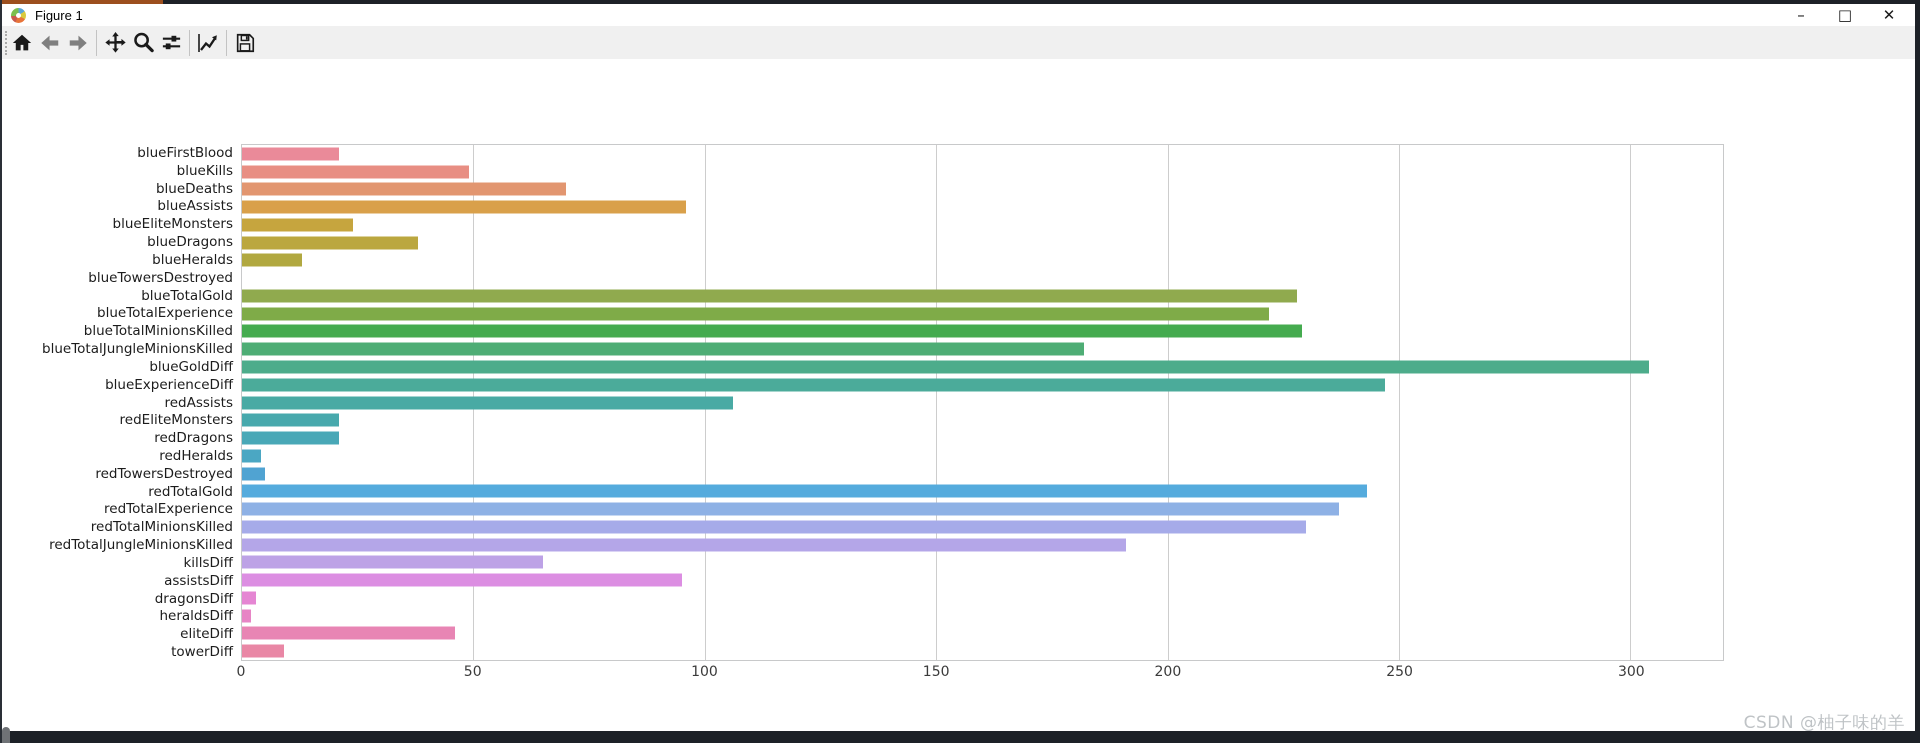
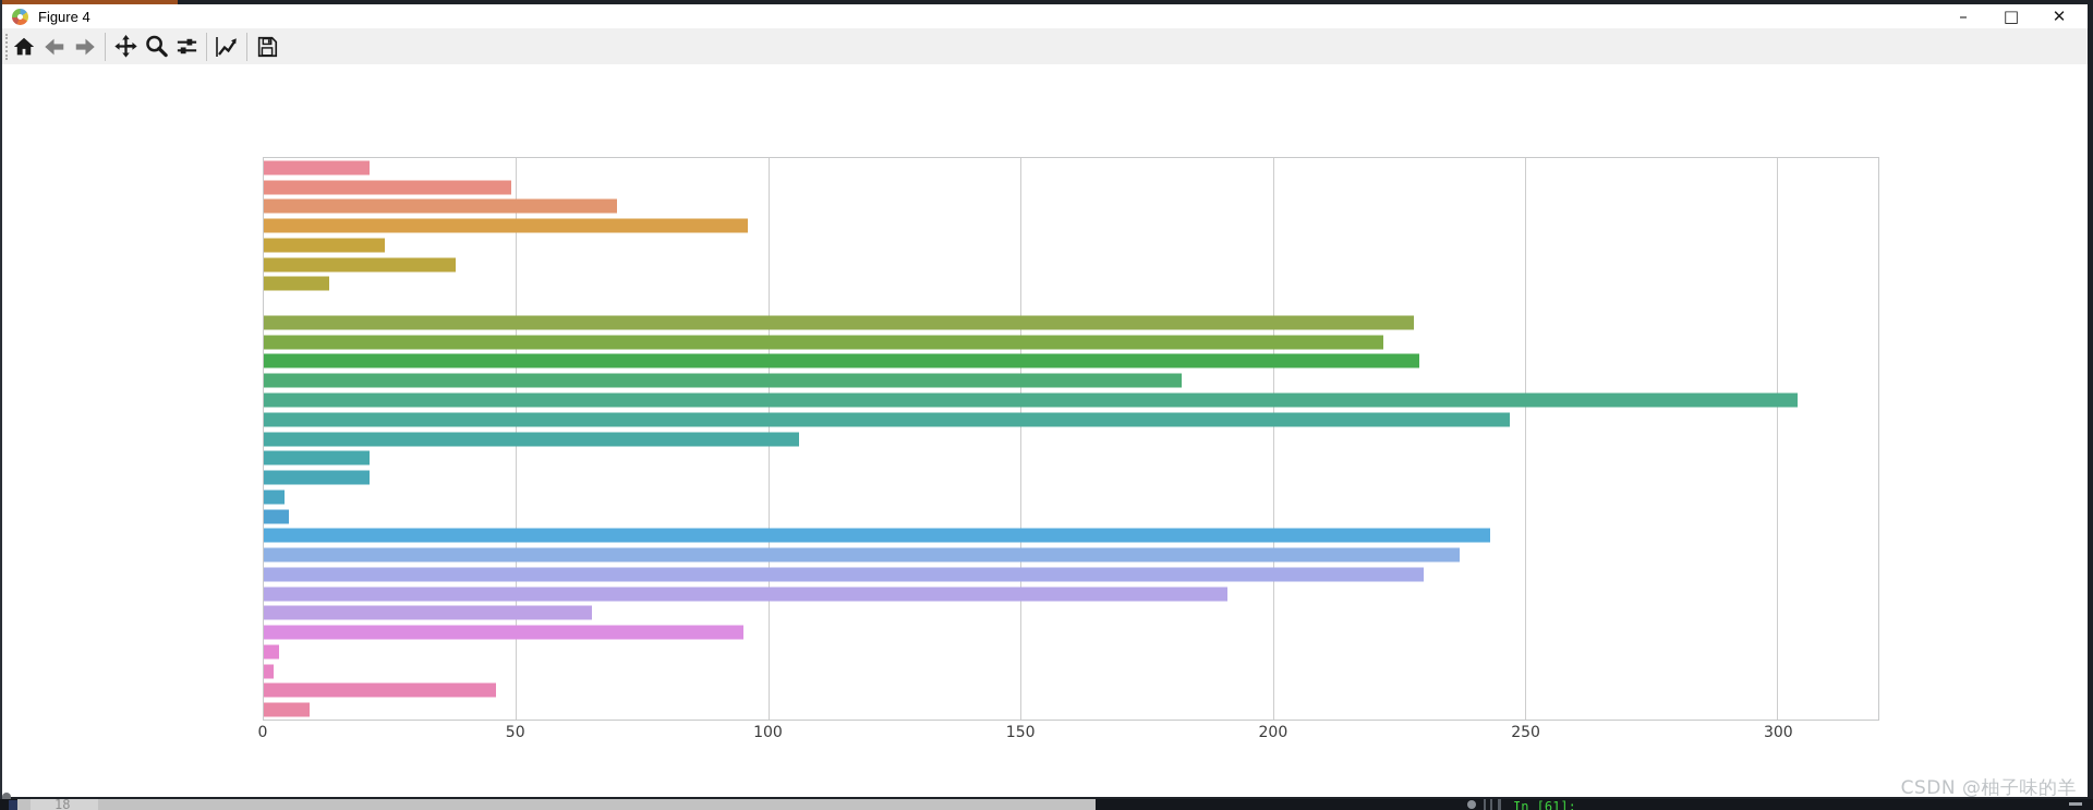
- Figure 1
+ Figure 4
  –
  □
  ✕
- blueFirstBlood
- blueKills
- blueDeaths
- blueAssists
- blueEliteMonsters
- blueDragons
- blueHeralds
- blueTowersDestroyed
- blueTotalGold
- blueTotalExperience
- blueTotalMinionsKilled
- blueTotalJungleMinionsKilled
- blueGoldDiff
- blueExperienceDiff
- redAssists
- redEliteMonsters
- redDragons
- redHeralds
- redTowersDestroyed
- redTotalGold
- redTotalExperience
- redTotalMinionsKilled
- redTotalJungleMinionsKilled
- killsDiff
- assistsDiff
- dragonsDiff
- heraldsDiff
- eliteDiff
- towerDiff
  0
  50
  100
  150
  200
  250
  300
  CSDN @柚子味的羊
+ 18
+ In [61]:
